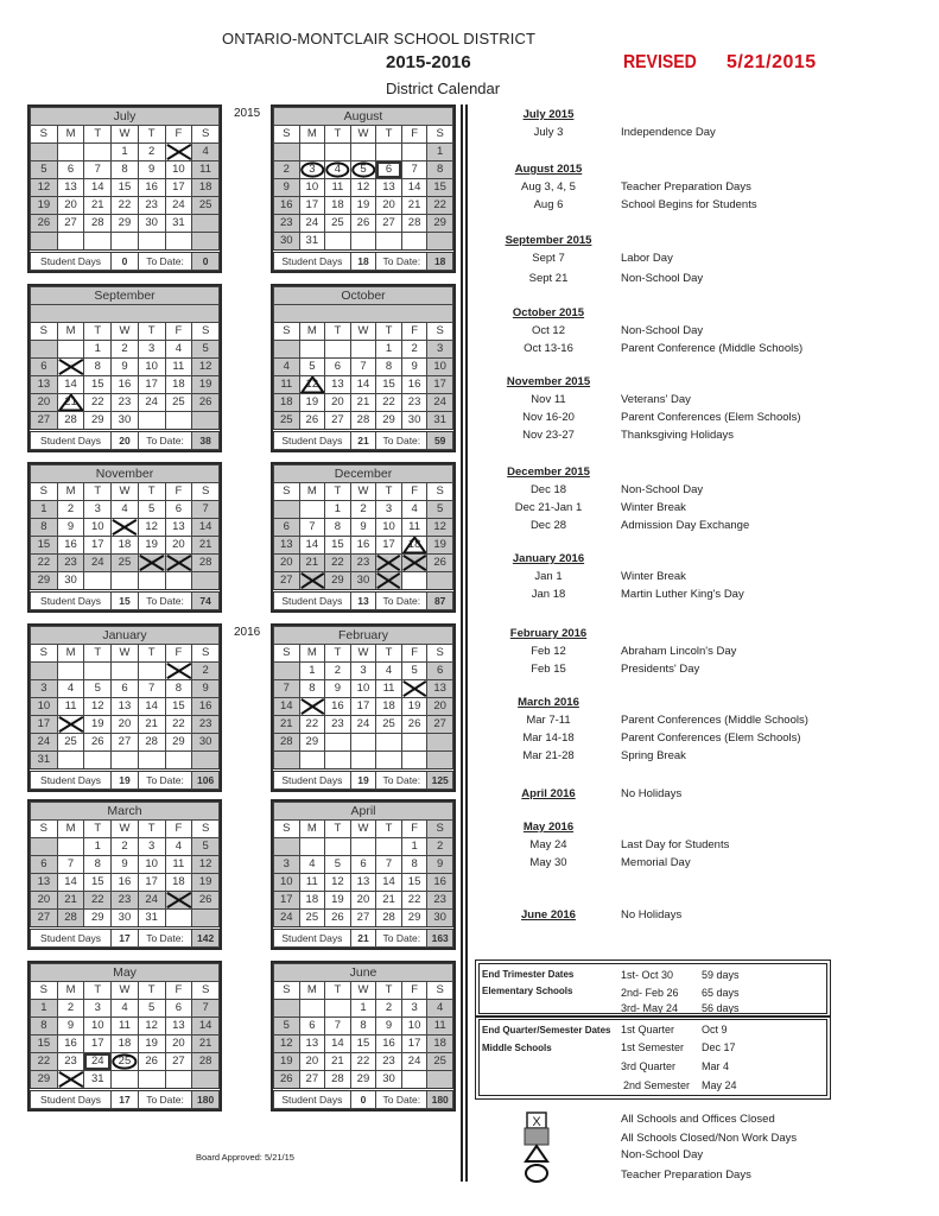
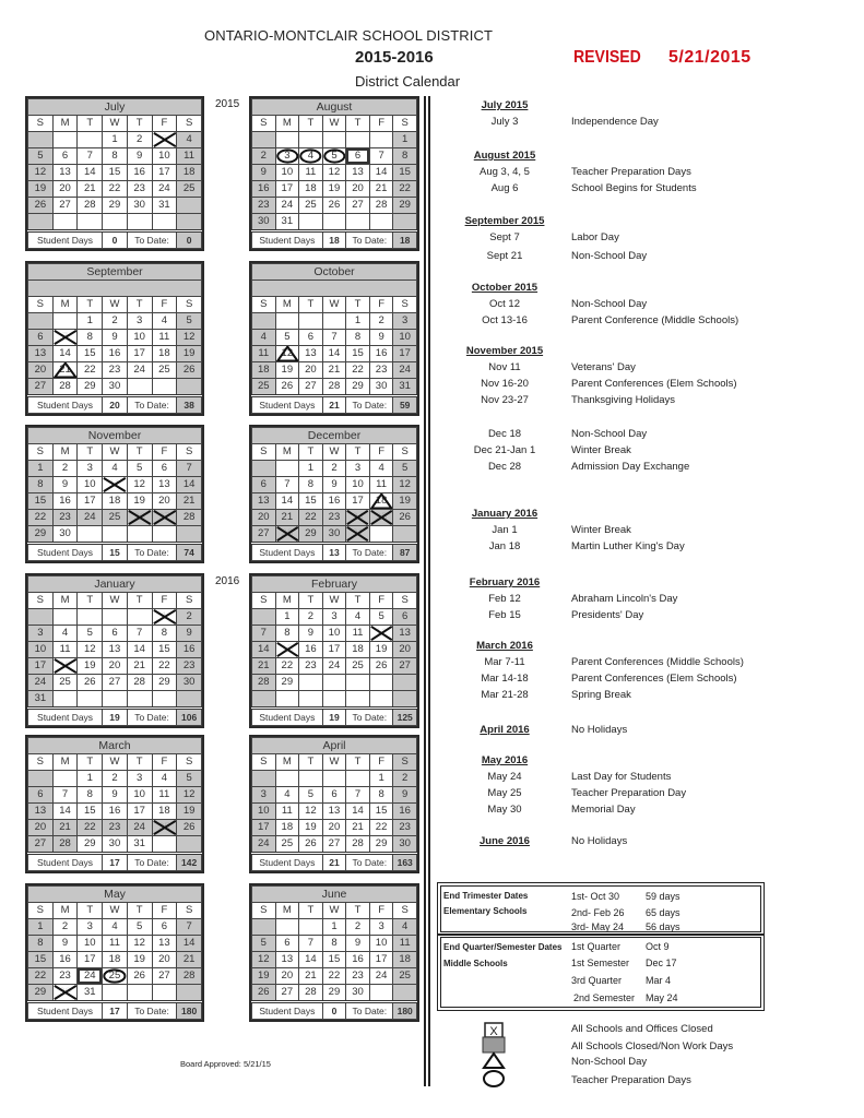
  ONTARIO-MONTCLAIR SCHOOL DISTRICT
  2015-2016
  District Calendar
  REVISED
  5/21/2015
  2015
  2016
  July
  S	M	T	W	T	F	S
  			1	2		4
  5	6	7	8	9	10	11
  12	13	14	15	16	17	18
  19	20	21	22	23	24	25
  26	27	28	29	30	31
  Student Days	0	To Date:	0
  August
  S	M	T	W	T	F	S
  						1
  2	3	4	5	6	7	8
  9	10	11	12	13	14	15
  16	17	18	19	20	21	22
  23	24	25	26	27	28	29
  30	31
  Student Days	18	To Date:	18
  September
  S	M	T	W	T	F	S
  		1	2	3	4	5
  6		8	9	10	11	12
  13	14	15	16	17	18	19
  20	21	22	23	24	25	26
  27	28	29	30
  Student Days	20	To Date:	38
  October
  S	M	T	W	T	F	S
  				1	2	3
  4	5	6	7	8	9	10
  11	12	13	14	15	16	17
  18	19	20	21	22	23	24
  25	26	27	28	29	30	31
  Student Days	21	To Date:	59
  November
  S	M	T	W	T	F	S
  1	2	3	4	5	6	7
  8	9	10		12	13	14
  15	16	17	18	19	20	21
  22	23	24	25			28
  29	30
  Student Days	15	To Date:	74
  December
  S	M	T	W	T	F	S
  		1	2	3	4	5
  6	7	8	9	10	11	12
  13	14	15	16	17	18	19
  20	21	22	23	24	25	26
  27	28	29	30	31
  Student Days	13	To Date:	87
  January
  S	M	T	W	T	F	S
  3	4	5	6	7	8	9
  10	11	12	13	14	15	16
  17		19	20	21	22	23
  24	25	26	27	28	29	30
  31
  Student Days	19	To Date:	106
  February
  S	M	T	W	T	F	S
  	1	2	3	4	5	6
  7	8	9	10	11	12	13
  14	15	16	17	18	19	20
  21	22	23	24	25	26	27
  28	29
  Student Days	19	To Date:	125
  March
  S	M	T	W	T	F	S
  		1	2	3	4	5
  6	7	8	9	10	11	12
  13	14	15	16	17	18	19
  20	21	22	23	24		26
  27	28	29	30	31
  Student Days	17	To Date:	142
  April
  S	M	T	W	T	F	S
  					1	2
  3	4	5	6	7	8	9
  10	11	12	13	14	15	16
  17	18	19	20	21	22	23
  24	25	26	27	28	29	30
  Student Days	21	To Date:	163
  May
  S	M	T	W	T	F	S
  1	2	3	4	5	6	7
  8	9	10	11	12	13	14
  15	16	17	18	19	20	21
  22	23	24	25	26	27	28
  Student Days	17	To Date:	180
  June
  S	M	T	W	T	F	S
  			1	2	3	4
  5	6	7	8	9	10	11
  12	13	14	15	16	17	18
  19	20	21	22	23	24	25
  26	27	28	29	30
  Student Days	0	To Date:	180
  July 2015
  July 3
  Independence Day
  August 2015
  Aug 3, 4, 5
  Teacher Preparation Days
  Aug 6
  School Begins for Students
  September 2015
  Sept 7
  Labor Day
  Sept 21
  Non-School Day
  October 2015
  Oct 12
  Non-School Day
  Oct 13-16
  Parent Conference (Middle Schools)
  November 2015
  Nov 11
  Veterans' Day
  Nov 16-20
  Parent Conferences (Elem Schools)
  Nov 23-27
  Thanksgiving Holidays
- December 2015
  Dec 18
  Non-School Day
  Dec 21-Jan 1
  Winter Break
  Dec 28
  Admission Day Exchange
  January 2016
  Jan 1
  Winter Break
  Jan 18
  Martin Luther King's Day
  February 2016
  Feb 12
  Abraham Lincoln's Day
  Feb 15
  Presidents' Day
  March 2016
  Mar 7-11
  Parent Conferences (Middle Schools)
  Mar 14-18
  Parent Conferences (Elem Schools)
  Mar 21-28
  Spring Break
  April 2016
  No Holidays
  May 2016
  May 24
  Last Day for Students
+ May 25
+ Teacher Preparation Day
  May 30
  Memorial Day
  June 2016
  No Holidays
  End Trimester Dates
  Elementary Schools
  1st- Oct 30
  59 days
  2nd- Feb 26
  65 days
  3rd- May 24
  56 days
  End Quarter/Semester Dates
  Middle Schools
  1st Quarter
  Oct 9
  1st Semester
  Dec 17
  3rd Quarter
  Mar 4
  2nd Semester
  May 24
  X
  All Schools and Offices Closed
  All Schools Closed/Non Work Days
  Non-School Day
  Teacher Preparation Days
  Board Approved: 5/21/15
